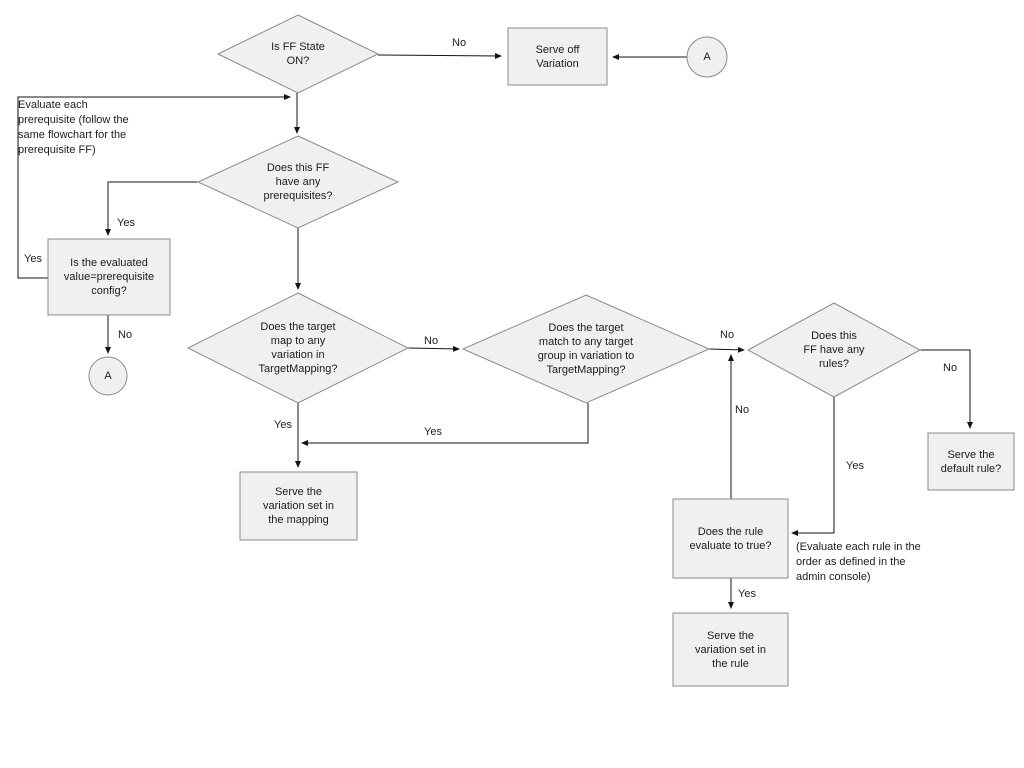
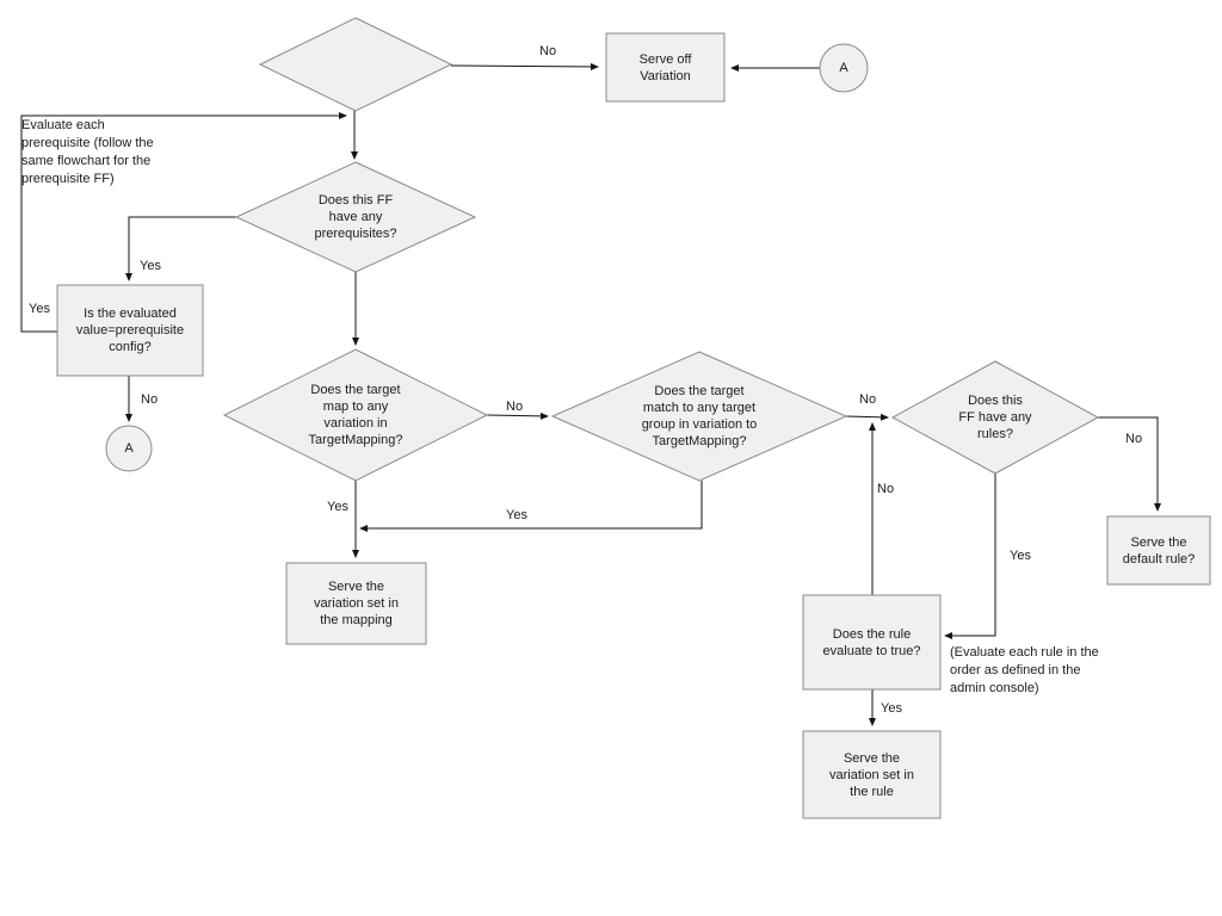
- Is FF State
- ON?
  Serve off
  Variation
  A
  Does this FF
  have any
  prerequisites?
  Is the evaluated
  value=prerequisite
  config?
  A
  Does the target
  map to any
  variation in
  TargetMapping?
  Does the target
  match to any target
  group in variation to
  TargetMapping?
  Does this
  FF have any
  rules?
  Serve the
  default rule?
  Does the rule
  evaluate to true?
  Serve the
  variation set in
  the rule
  Serve the
  variation set in
  the mapping
  Evaluate each
  prerequisite (follow the
  same flowchart for the
  prerequisite FF)
  (Evaluate each rule in the
  order as defined in the
  admin console)
  No
  Yes
  Yes
  No
  Yes
  No
  Yes
  No
  No
  No
  Yes
  Yes
